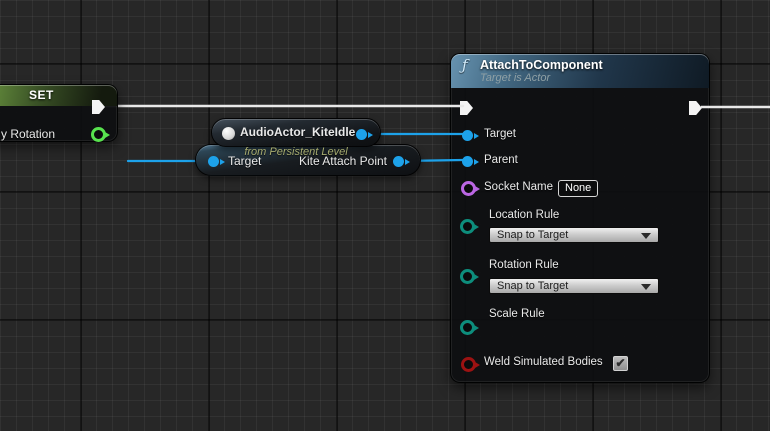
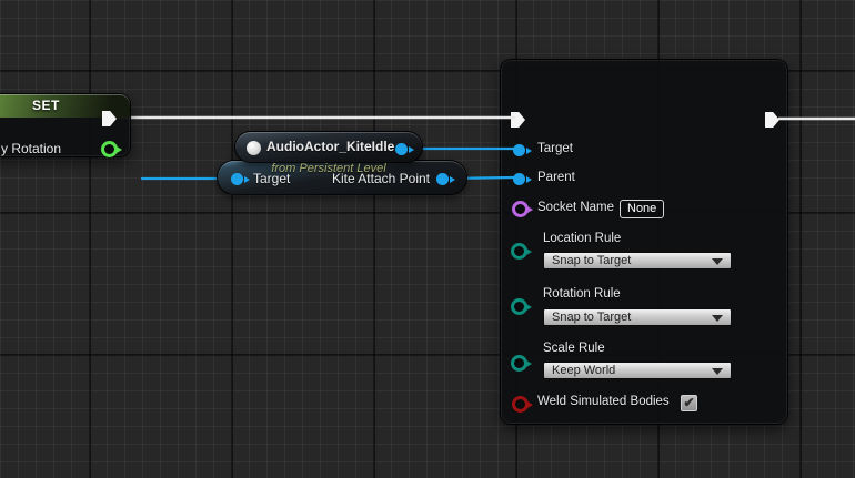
  SET
  y Rotation
  Target
  Kite Attach Point
  AudioActor_KiteIdle
  from Persistent Level
- ƒ
- AttachToComponent
- Target is Actor
  Target
  Parent
  Socket Name
  None
  Location Rule
  Snap to Target
  Rotation Rule
  Snap to Target
  Scale Rule
+ Keep World
  Weld Simulated Bodies
  ✔
